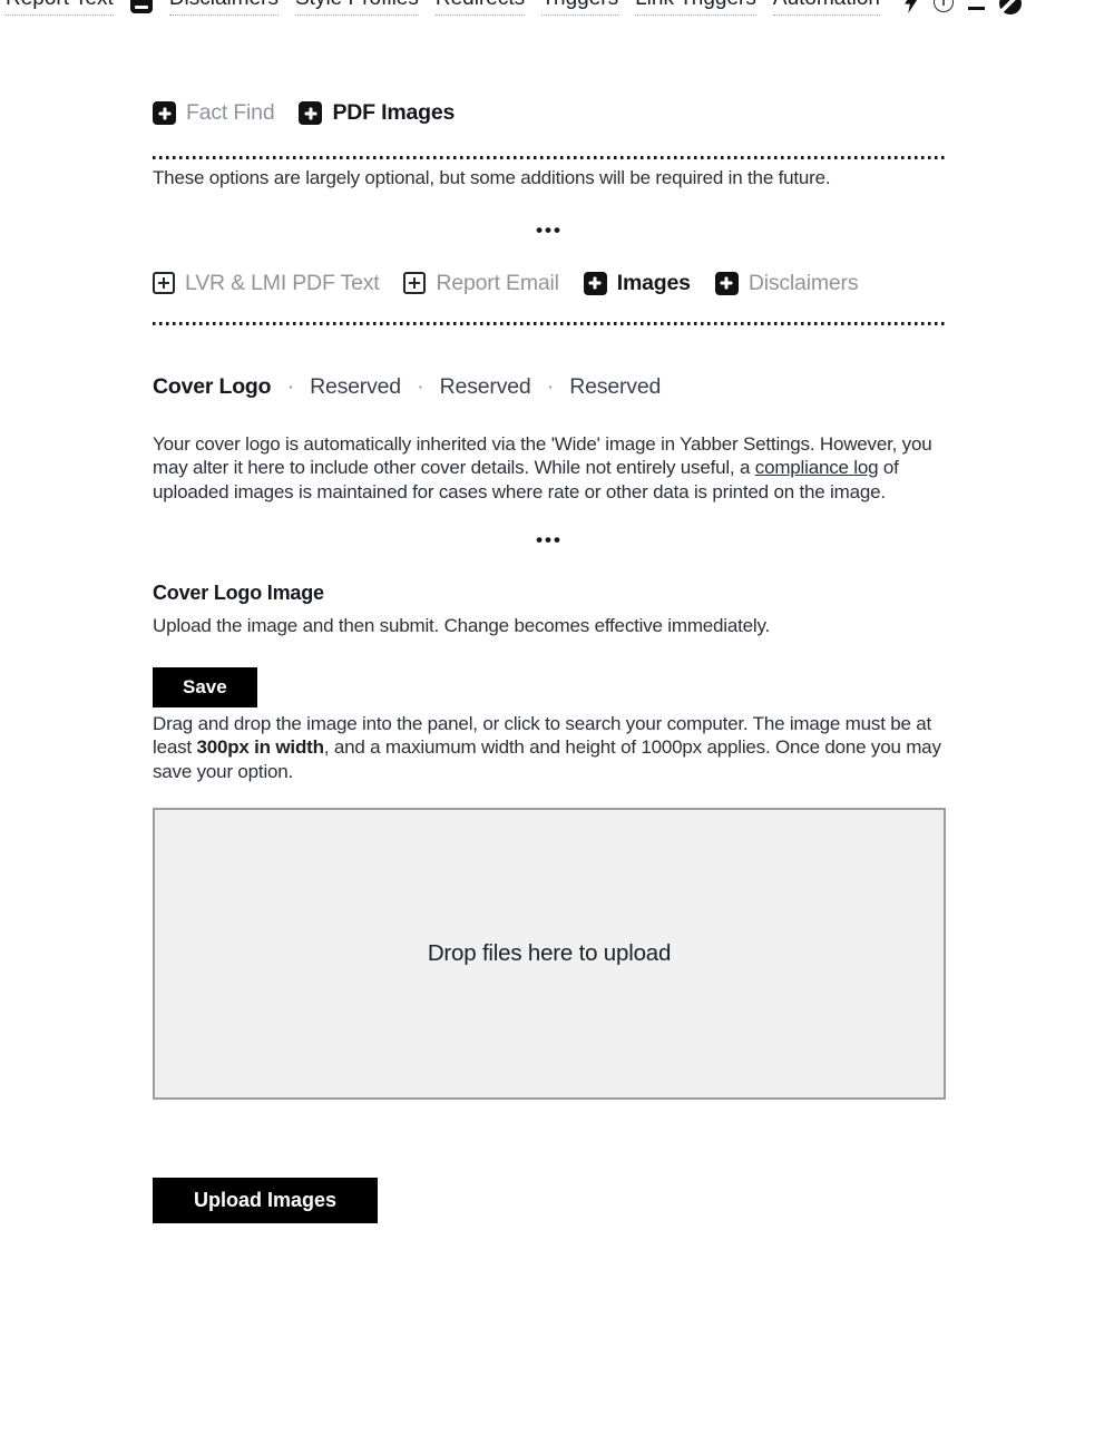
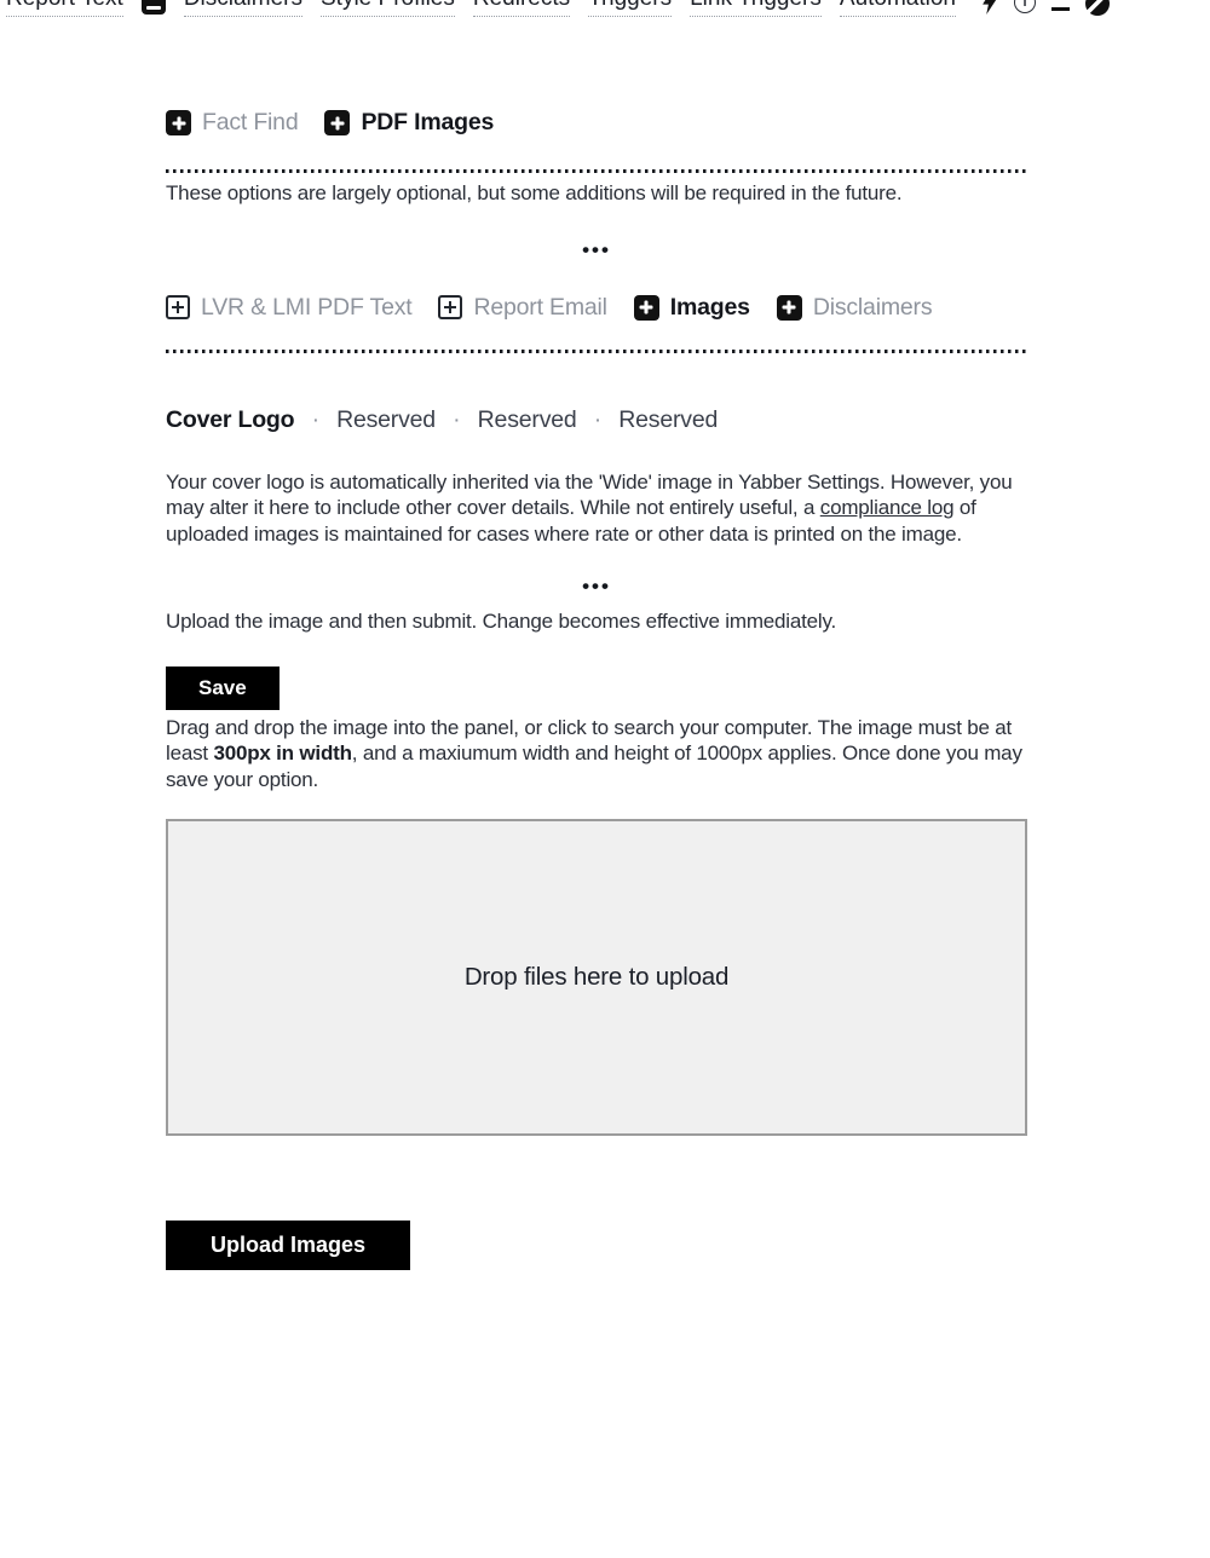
  i
  Fact Find
  PDF Images
  These options are largely optional, but some additions will be required in the future.
  •••
  LVR & LMI PDF Text
  Report Email
  Images
  Disclaimers
  Cover Logo · Reserved · Reserved · Reserved
  Your cover logo is automatically inherited via the 'Wide' image in Yabber Settings. However, you may alter it here to include other cover details. While not entirely useful, a compliance log of uploaded images is maintained for cases where rate or other data is printed on the image.
  •••
- Cover Logo Image
  Upload the image and then submit. Change becomes effective immediately.
  Save
  Drag and drop the image into the panel, or click to search your computer. The image must be at least 300px in width, and a maxiumum width and height of 1000px applies. Once done you may save your option.
  Drop files here to upload
  Upload Images
